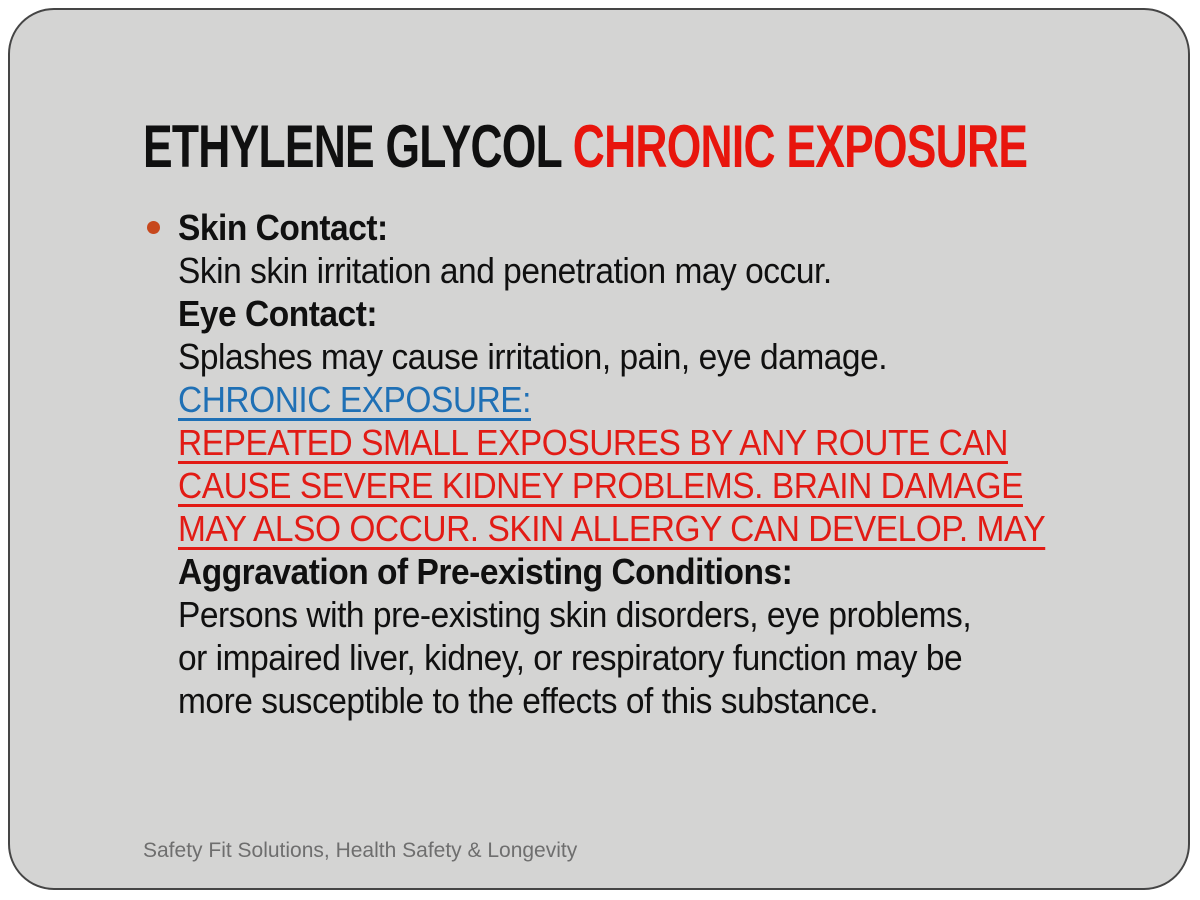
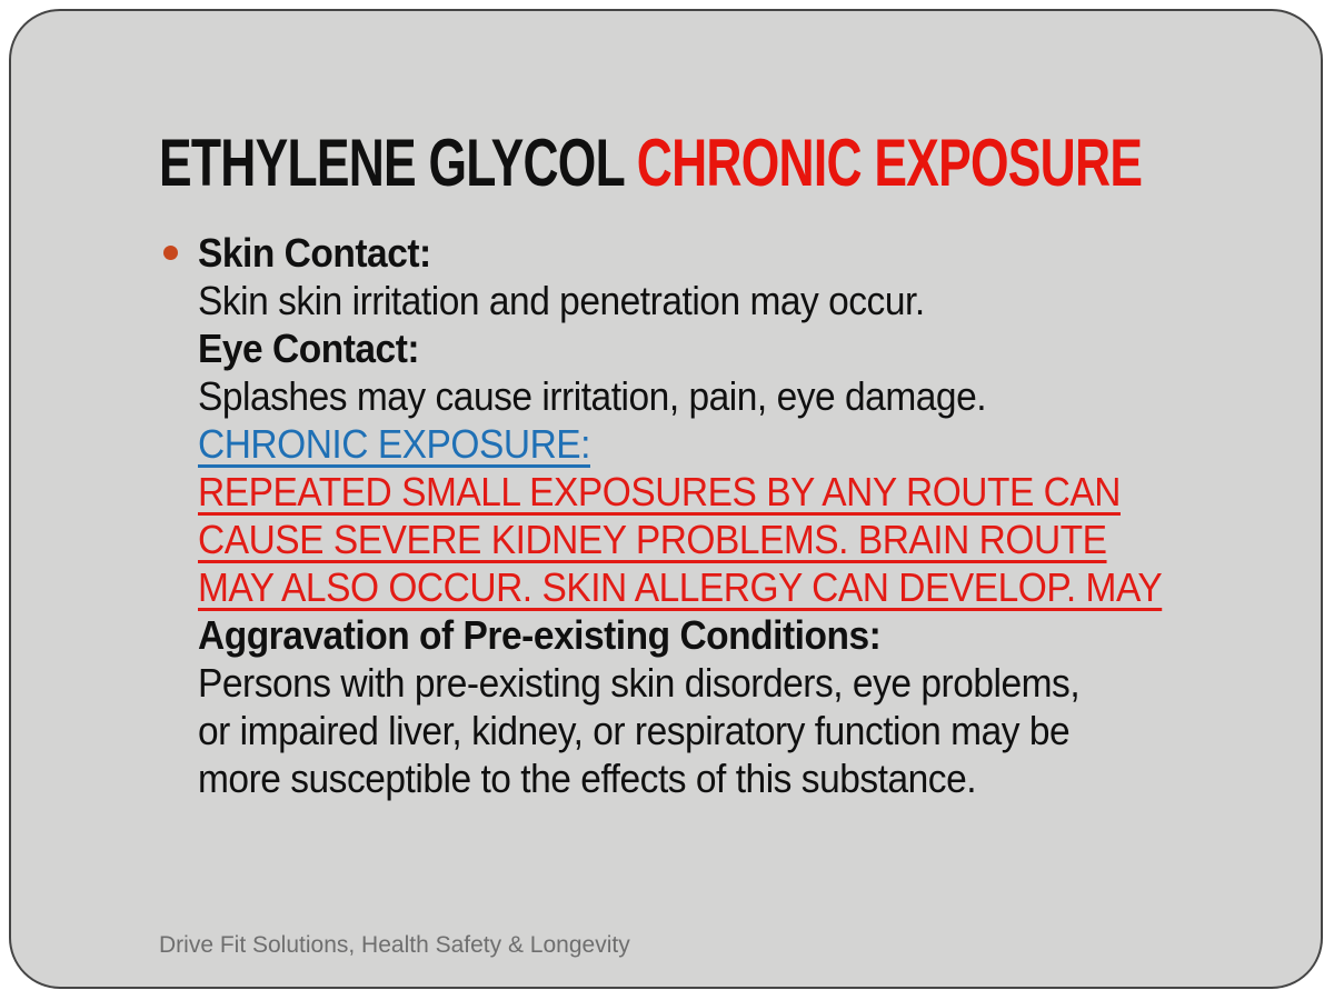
  ETHYLENE GLYCOL CHRONIC EXPOSURE
  Skin Contact:
  Skin skin irritation and penetration may occur.
  Eye Contact:
  Splashes may cause irritation, pain, eye damage.
  CHRONIC EXPOSURE:
  REPEATED SMALL EXPOSURES BY ANY ROUTE CAN
- CAUSE SEVERE KIDNEY PROBLEMS. BRAIN DAMAGE
+ CAUSE SEVERE KIDNEY PROBLEMS. BRAIN ROUTE
  MAY ALSO OCCUR. SKIN ALLERGY CAN DEVELOP. MAY
  Aggravation of Pre-existing Conditions:
  Persons with pre-existing skin disorders, eye problems,
  or impaired liver, kidney, or respiratory function may be
  more susceptible to the effects of this substance.
- Safety Fit Solutions, Health Safety & Longevity
+ Drive Fit Solutions, Health Safety & Longevity
